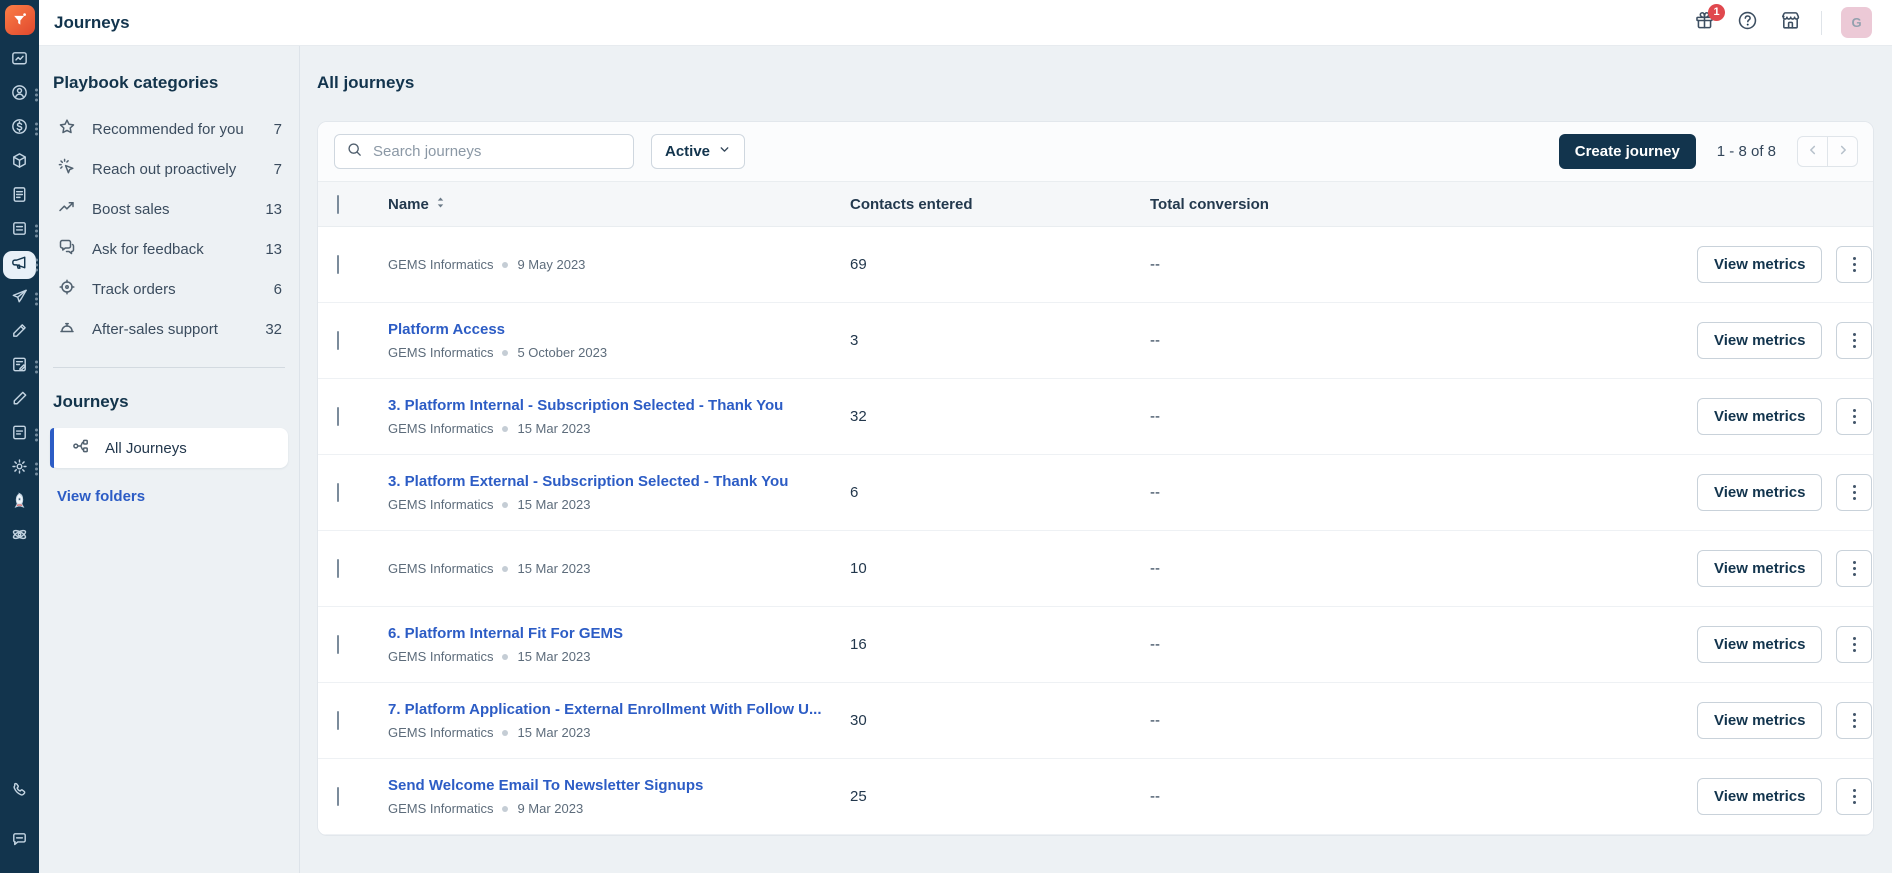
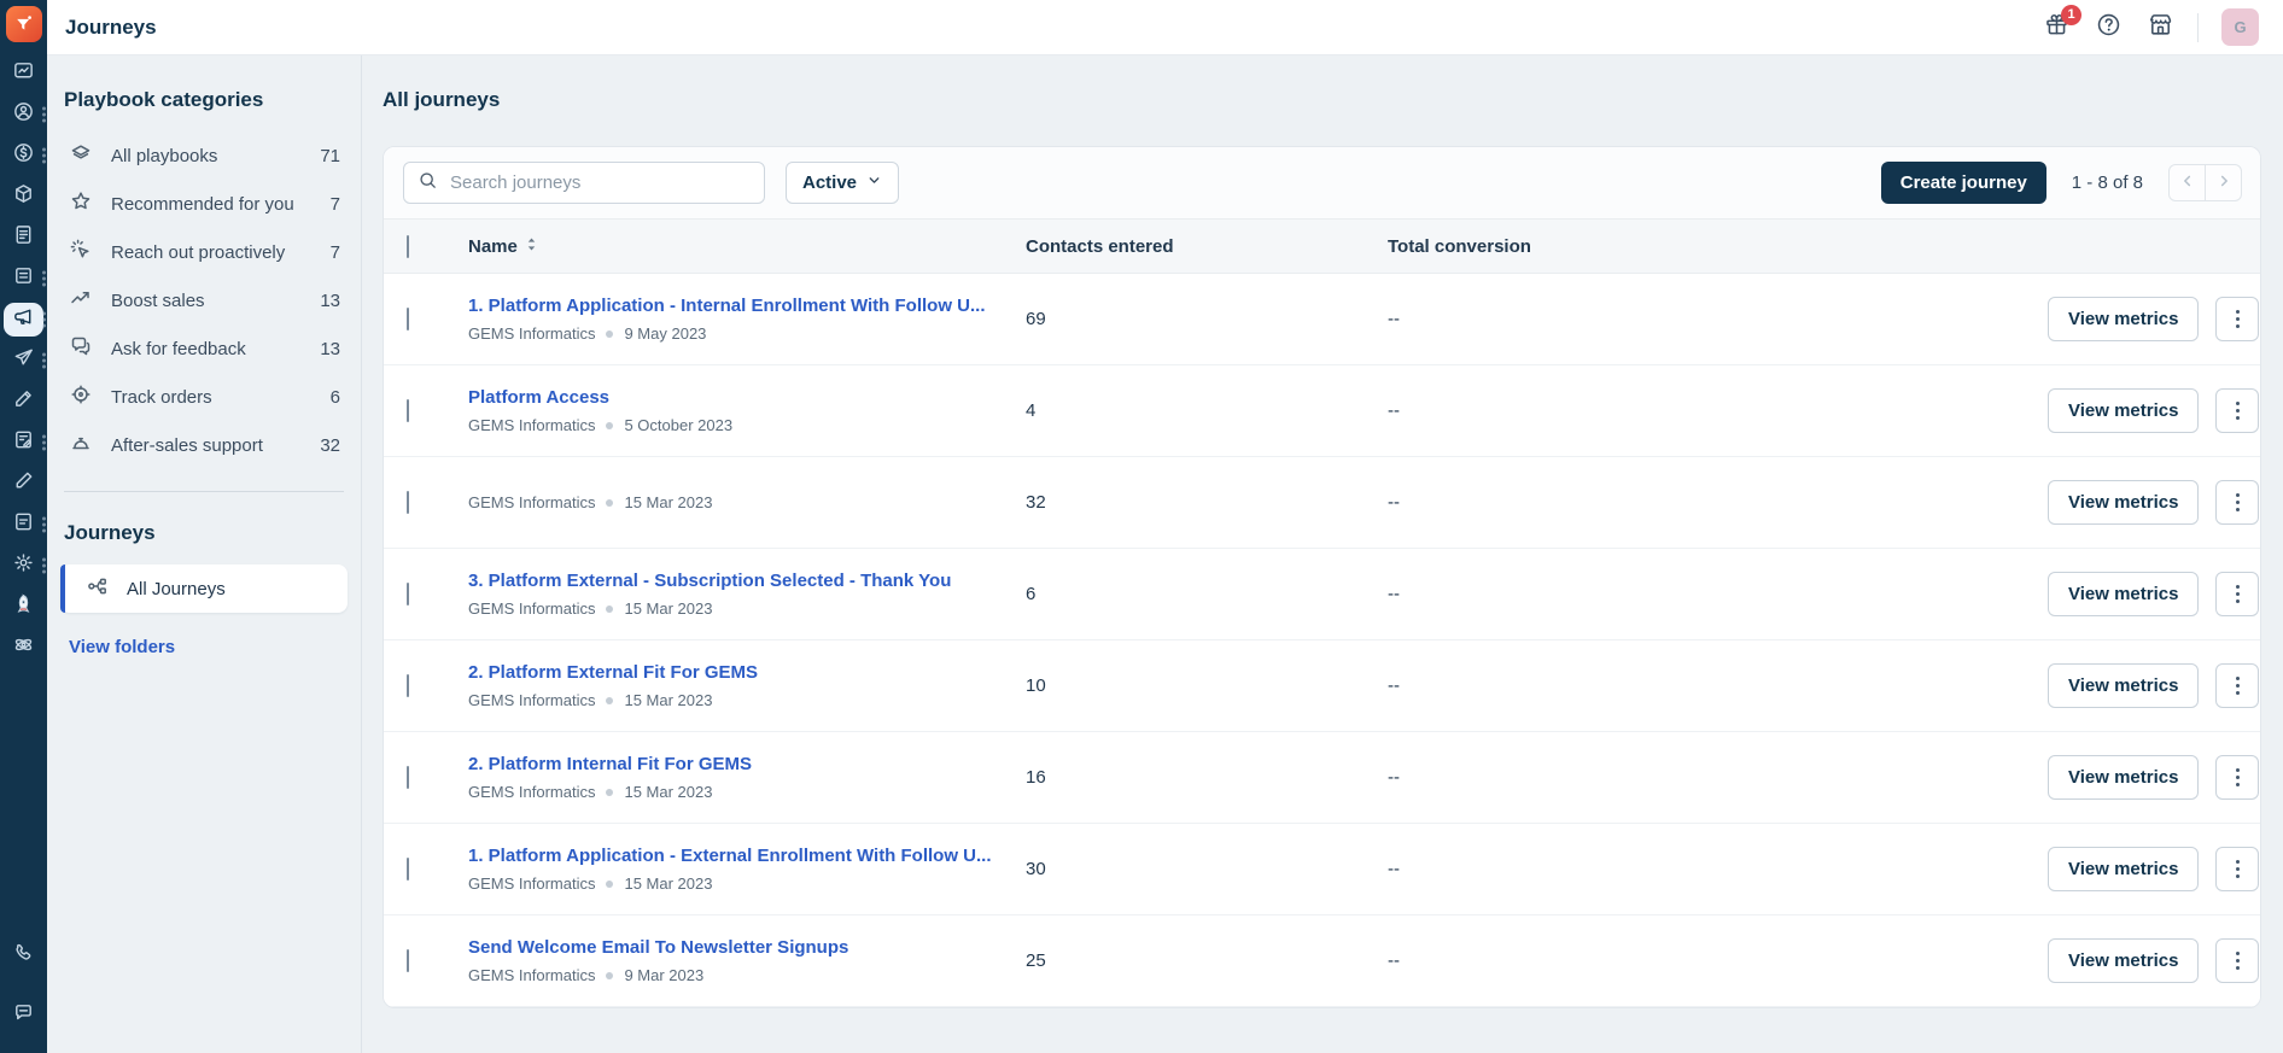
  Journeys
  1
  G
  Playbook categories
+ All playbooks
+ 71
  Recommended for you
  7
  Reach out proactively
  7
  Boost sales
  13
  Ask for feedback
  13
  Track orders
  6
  After-sales support
  32
  Journeys
  All Journeys
  View folders
  All journeys
  Search journeys
  Active
  Create journey
  1 - 8 of 8
  Name
  Contacts entered
  Total conversion
+ 1. Platform Application - Internal Enrollment With Follow U...
  GEMS Informatics
  9 May 2023
  69
  --
  View metrics
  Platform Access
  GEMS Informatics
  5 October 2023
- 3
+ 4
  --
  View metrics
- 3. Platform Internal - Subscription Selected - Thank You
  GEMS Informatics
  15 Mar 2023
  32
  --
  View metrics
  3. Platform External - Subscription Selected - Thank You
  GEMS Informatics
  15 Mar 2023
  6
  --
  View metrics
+ 2. Platform External Fit For GEMS
  GEMS Informatics
  15 Mar 2023
  10
  --
  View metrics
- 6. Platform Internal Fit For GEMS
+ 2. Platform Internal Fit For GEMS
  GEMS Informatics
  15 Mar 2023
  16
  --
  View metrics
- 7. Platform Application - External Enrollment With Follow U...
+ 1. Platform Application - External Enrollment With Follow U...
  GEMS Informatics
  15 Mar 2023
  30
  --
  View metrics
  Send Welcome Email To Newsletter Signups
  GEMS Informatics
  9 Mar 2023
  25
  --
  View metrics
